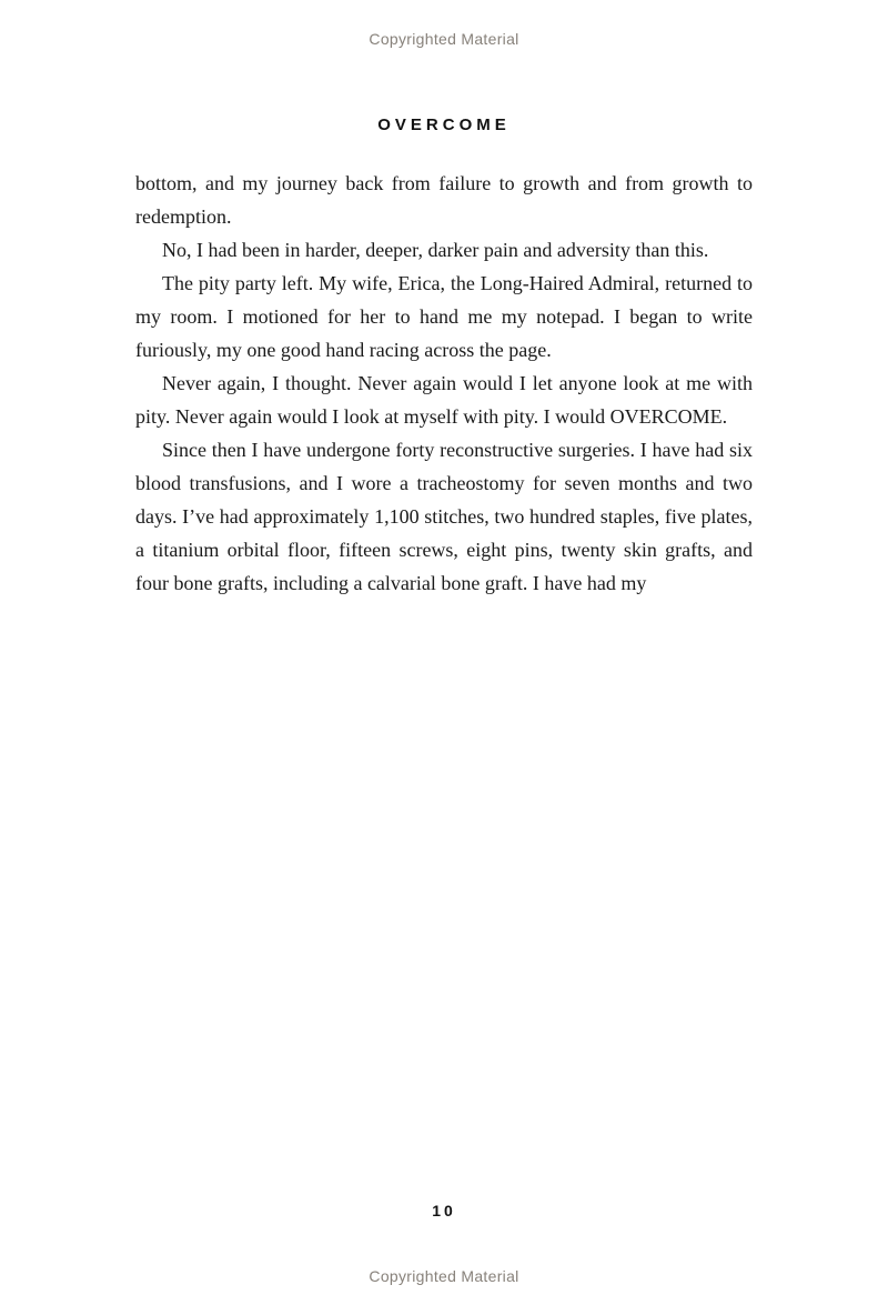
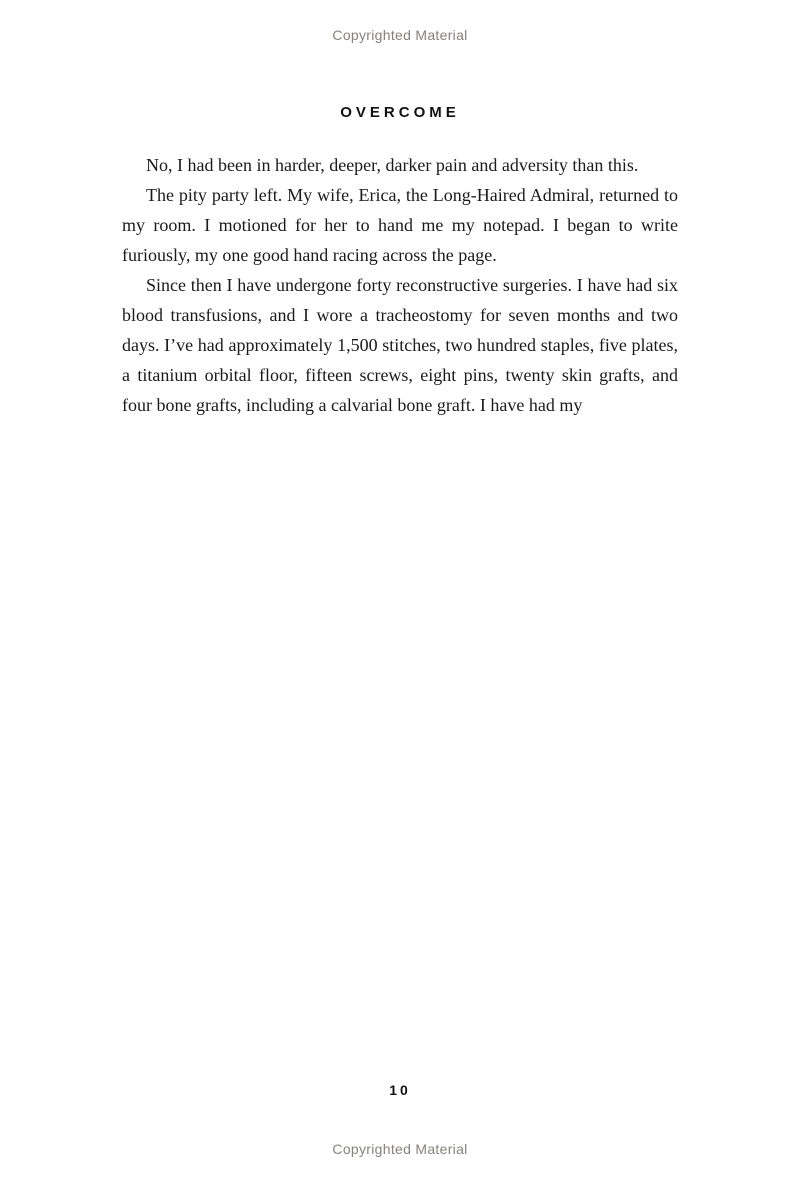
  Copyrighted Material
  OVERCOME
- bottom, and my journey back from failure to growth and from growth to redemption.
  No, I had been in harder, deeper, darker pain and adversity than this.
  The pity party left. My wife, Erica, the Long-Haired Admiral, returned to my room. I motioned for her to hand me my notepad. I began to write furiously, my one good hand racing across the page.
- Never again, I thought. Never again would I let anyone look at me with pity. Never again would I look at myself with pity. I would OVERCOME.
- Since then I have undergone forty reconstructive surgeries. I have had six blood transfusions, and I wore a tracheostomy for seven months and two days. I’ve had approximately 1,100 stitches, two hundred staples, five plates, a titanium orbital floor, fifteen screws, eight pins, twenty skin grafts, and four bone grafts, including a calvarial bone graft. I have had my
+ Since then I have undergone forty reconstructive surgeries. I have had six blood transfusions, and I wore a tracheostomy for seven months and two days. I’ve had approximately 1,500 stitches, two hundred staples, five plates, a titanium orbital floor, fifteen screws, eight pins, twenty skin grafts, and four bone grafts, including a calvarial bone graft. I have had my
  10
  Copyrighted Material
